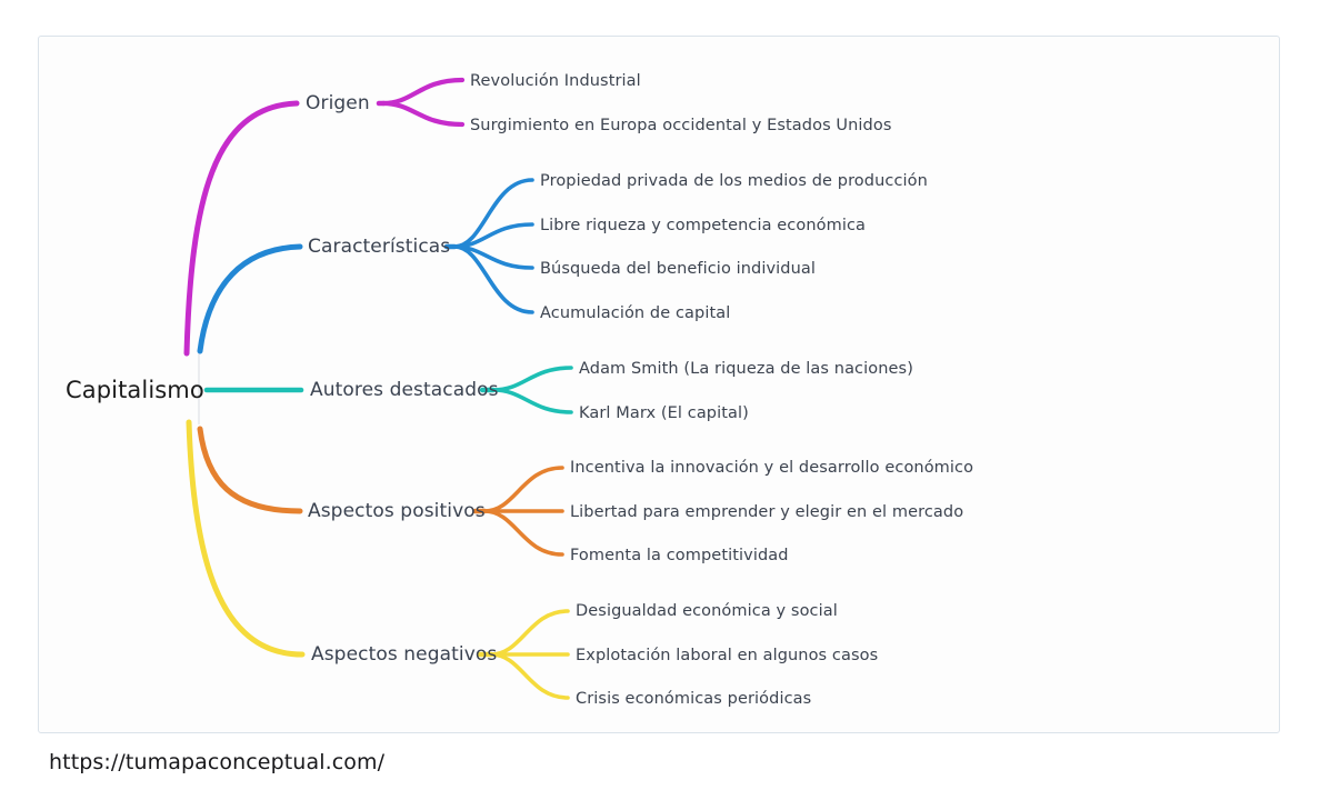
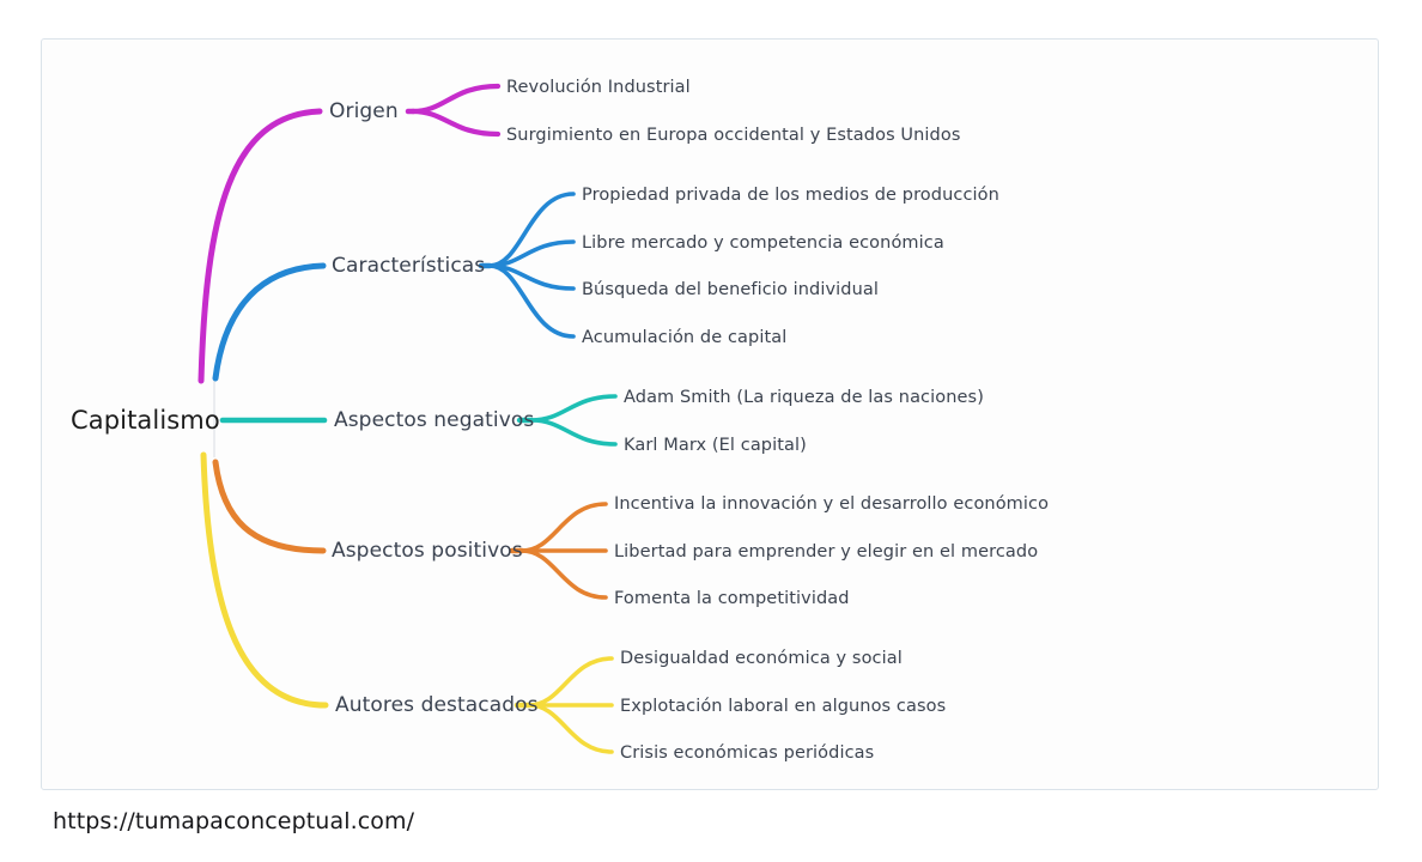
  Capitalismo
  Origen
  Revolución Industrial
  Surgimiento en Europa occidental y Estados Unidos
  Características
  Propiedad privada de los medios de producción
- Libre riqueza y competencia económica
+ Libre mercado y competencia económica
  Búsqueda del beneficio individual
  Acumulación de capital
- Autores destacados
+ Aspectos negativos
  Adam Smith (La riqueza de las naciones)
  Karl Marx (El capital)
  Aspectos positivos
  Incentiva la innovación y el desarrollo económico
  Libertad para emprender y elegir en el mercado
  Fomenta la competitividad
- Aspectos negativos
+ Autores destacados
  Desigualdad económica y social
  Explotación laboral en algunos casos
  Crisis económicas periódicas
  https://tumapaconceptual.com/
